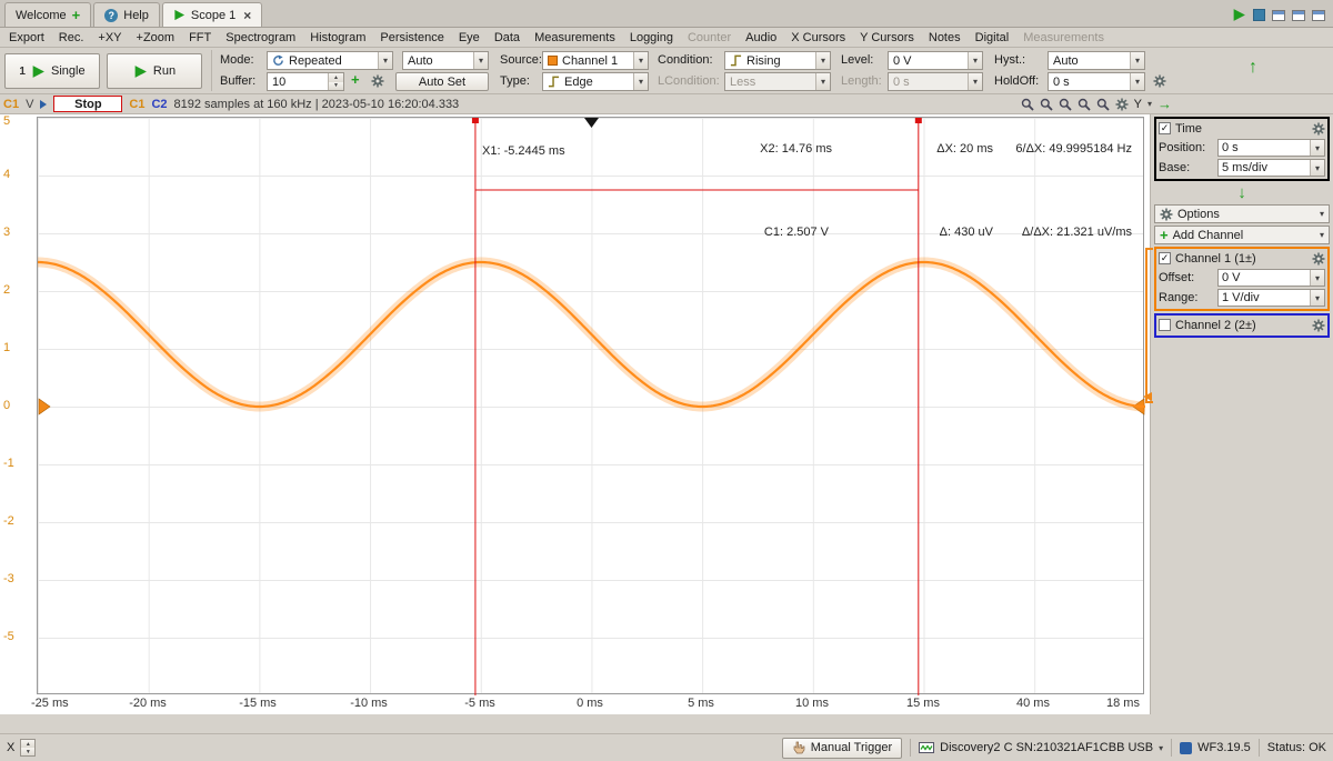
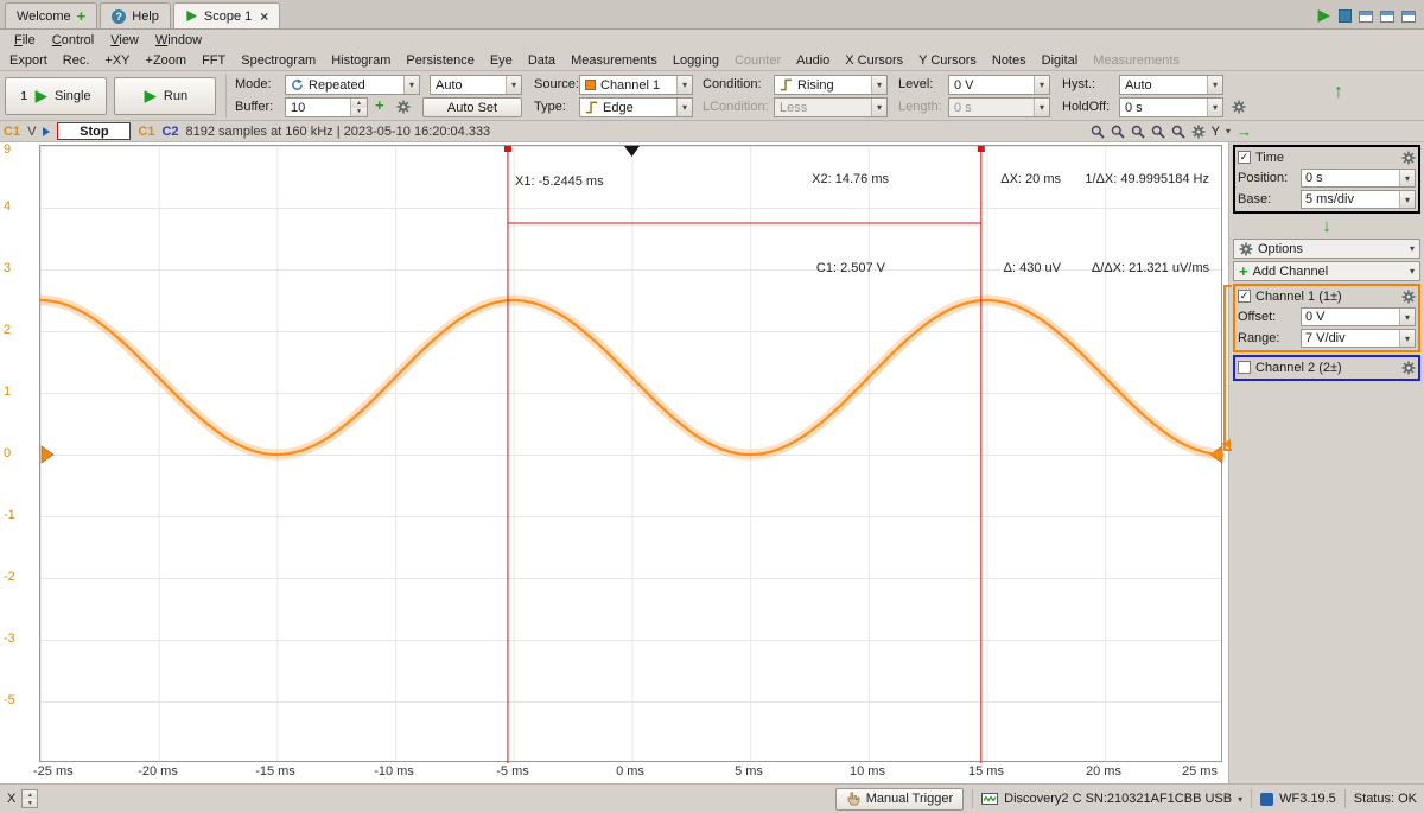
  Welcome
  +
  ?
  Help
  Scope 1
  ×
+ File
+ Control
+ View
+ Window
  Export
  Rec.
  +XY
  +Zoom
  FFT
  Spectrogram
  Histogram
  Persistence
  Eye
  Data
  Measurements
  Logging
  Counter
  Audio
  X Cursors
  Y Cursors
  Notes
  Digital
  Measurements
  1
  Single
  Run
  Mode:
  Repeated
  ▾
  Auto
  ▾
  Source:
  Channel 1
  ▾
  Condition:
  Rising
  ▾
  Level:
  0 V
  ▾
  Hyst.:
  Auto
  ▾
  Buffer:
  10
  +
  Auto Set
  Type:
  Edge
  ▾
  LCondition:
  Less
  ▾
  Length:
  0 s
  ▾
  HoldOff:
  0 s
  ▾
  ↑
  C1
  V
  Stop
  C1
  C2
  8192 samples at 160 kHz | 2023-05-10 16:20:04.333
  Y
  ▾
  →
- 5
+ 9
  4
  3
  2
  1
  0
  -1
  -2
  -3
  -5
  X1: -5.2445 ms
  X2: 14.76 ms
  ΔX: 20 ms
- 6/ΔX: 49.9995184 Hz
+ 1/ΔX: 49.9995184 Hz
  C1: 2.507 V
  Δ: 430 uV
  Δ/ΔX: 21.321 uV/ms
  -25 ms
  -20 ms
  -15 ms
  -10 ms
  -5 ms
  0 ms
  5 ms
  10 ms
  15 ms
- 40 ms
+ 20 ms
- 18 ms
+ 25 ms
  ✓
  Time
  Position:
  0 s
  ▾
  Base:
  5 ms/div
  ▾
  ↓
  Options
  ▾
  +
  Add Channel
  ▾
  ✓
  Channel 1 (1±)
  Offset:
  0 V
  ▾
  Range:
- 1 V/div
+ 7 V/div
  ▾
  Channel 2 (2±)
  X
  Manual Trigger
  Discovery2 C SN:210321AF1CBB USB
  ▾
  WF3.19.5
  Status: OK
